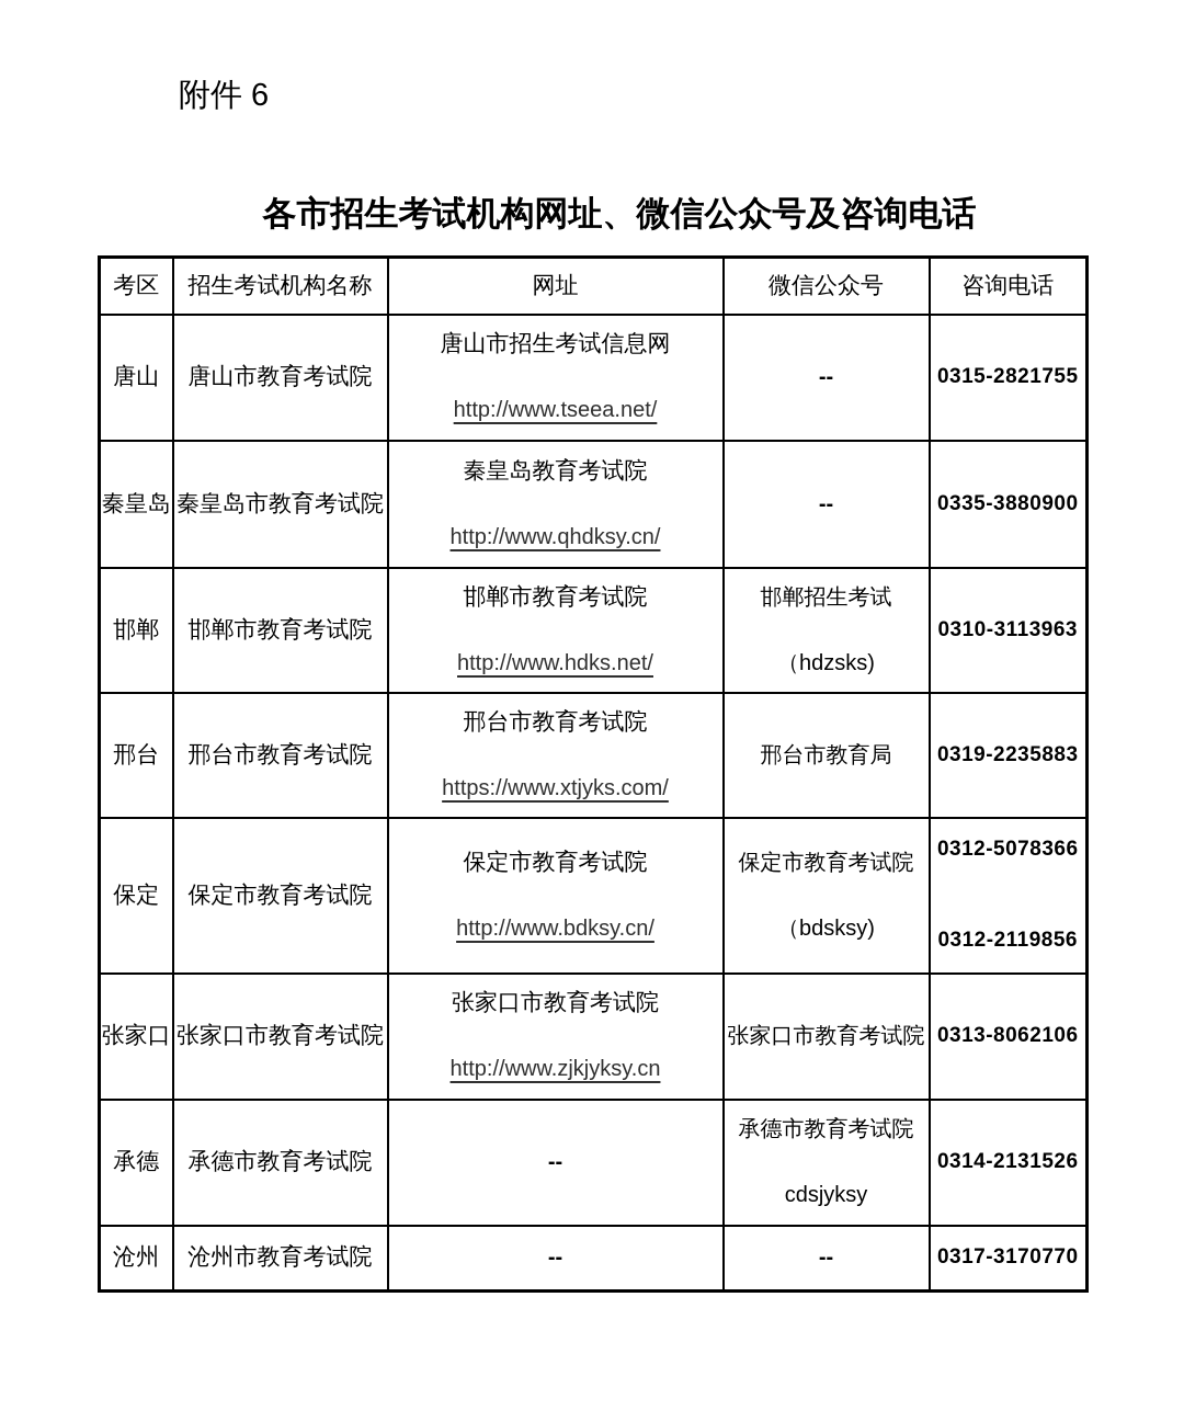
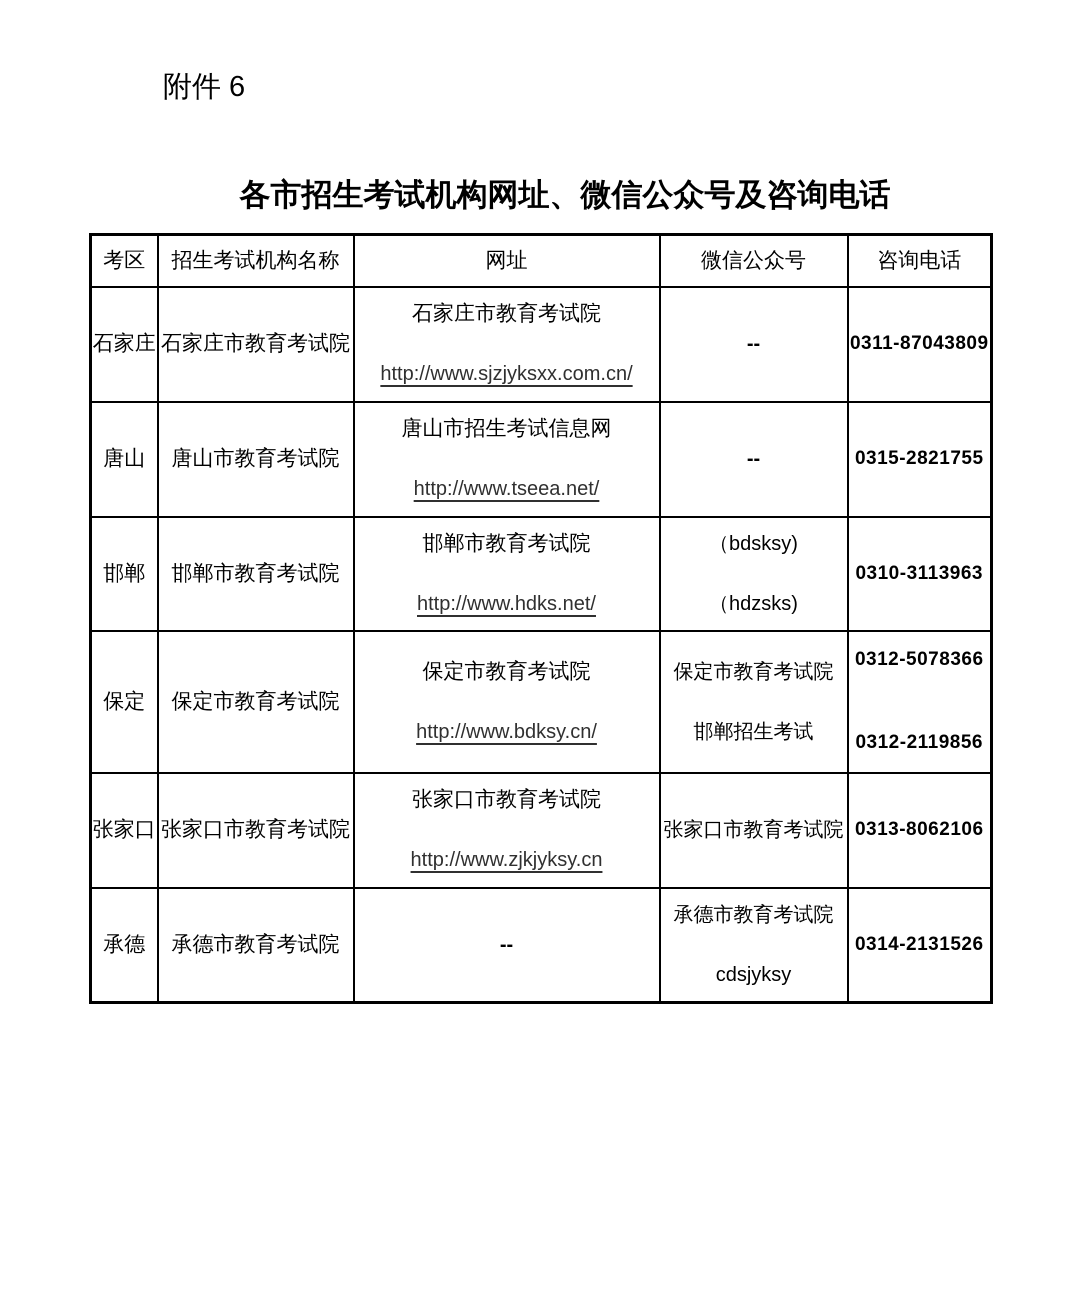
  附件 6
  各市招生考试机构网址、微信公众号及咨询电话
  考区	招生考试机构名称	网址	微信公众号	咨询电话
+ 石家庄	石家庄市教育考试院	石家庄市教育考试院http://www.sjzjyksxx.com.cn/	--	0311-87043809
  唐山	唐山市教育考试院	唐山市招生考试信息网http://www.tseea.net/	--	0315-2821755
- 秦皇岛	秦皇岛市教育考试院	秦皇岛教育考试院http://www.qhdksy.cn/	--	0335-3880900
- 邯郸	邯郸市教育考试院	邯郸市教育考试院http://www.hdks.net/	邯郸招生考试（hdzsks)	0310-3113963
+ 邯郸	邯郸市教育考试院	邯郸市教育考试院http://www.hdks.net/	（bdsksy)（hdzsks)	0310-3113963
- 邢台	邢台市教育考试院	邢台市教育考试院https://www.xtjyks.com/	邢台市教育局	0319-2235883
- 保定	保定市教育考试院	保定市教育考试院http://www.bdksy.cn/	保定市教育考试院（bdsksy)	0312-50783660312-2119856
+ 保定	保定市教育考试院	保定市教育考试院http://www.bdksy.cn/	保定市教育考试院邯郸招生考试	0312-50783660312-2119856
  张家口	张家口市教育考试院	张家口市教育考试院http://www.zjkjyksy.cn	张家口市教育考试院	0313-8062106
  承德	承德市教育考试院	--	承德市教育考试院cdsjyksy	0314-2131526
- 沧州	沧州市教育考试院	--	--	0317-3170770
